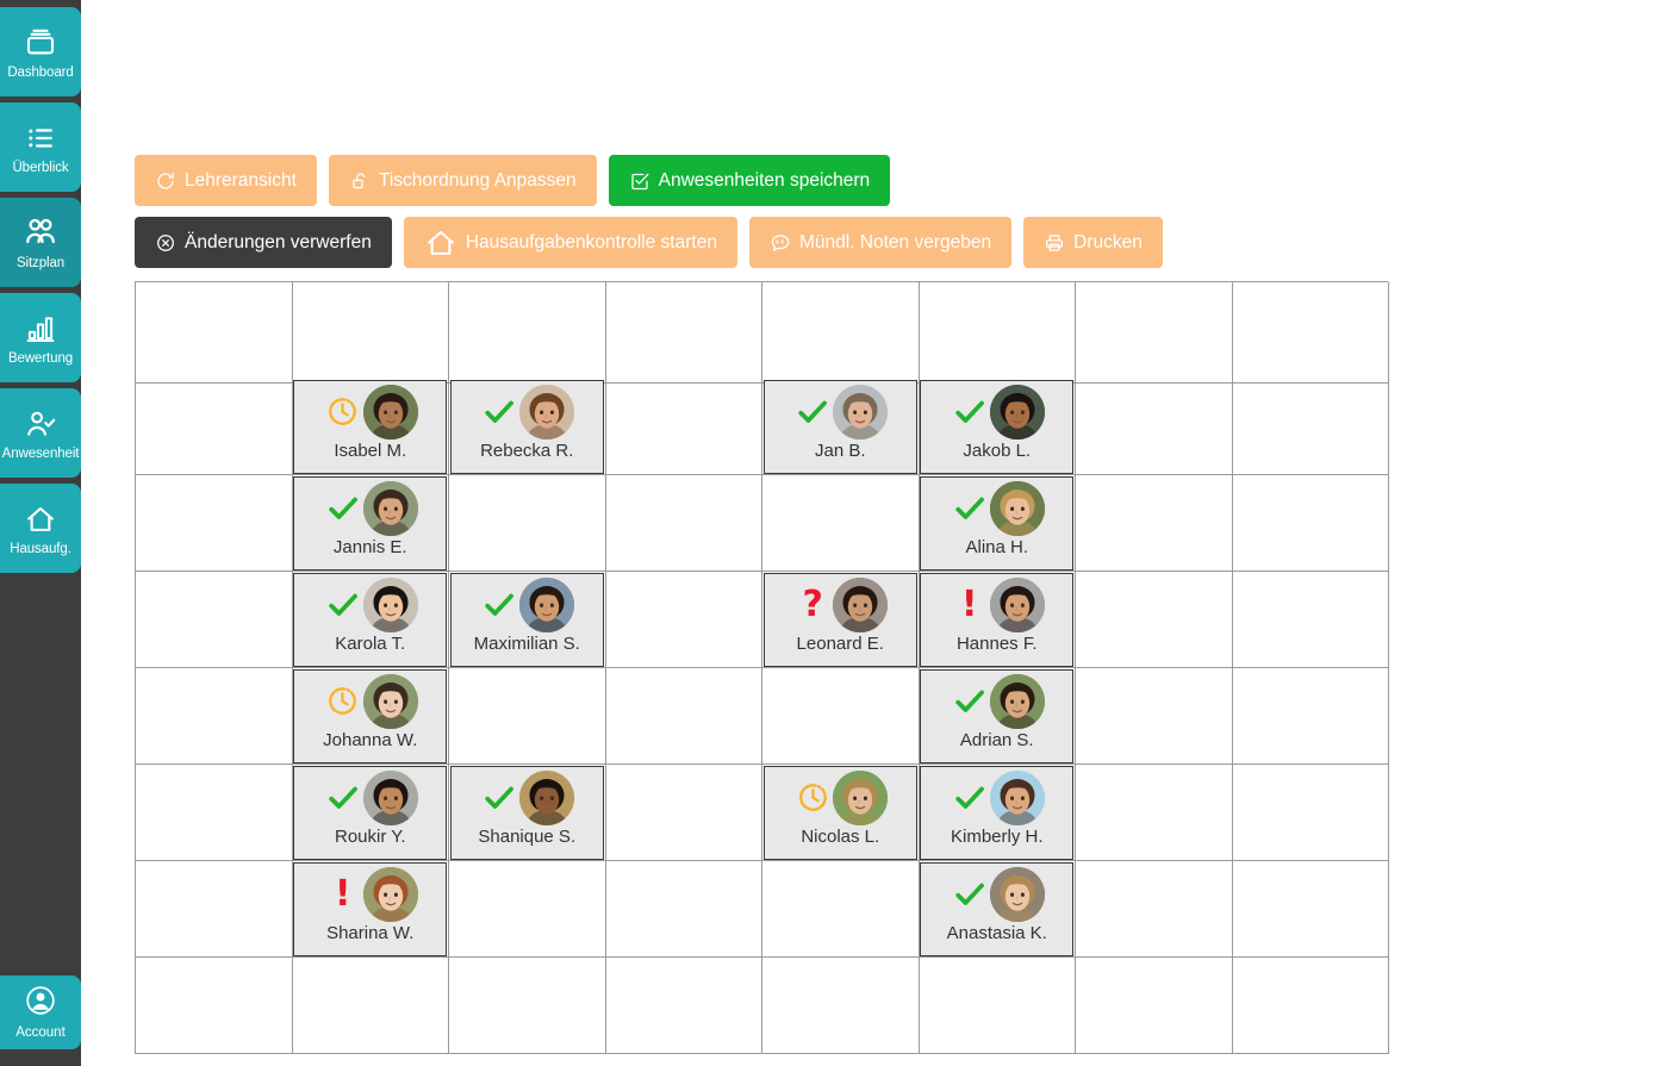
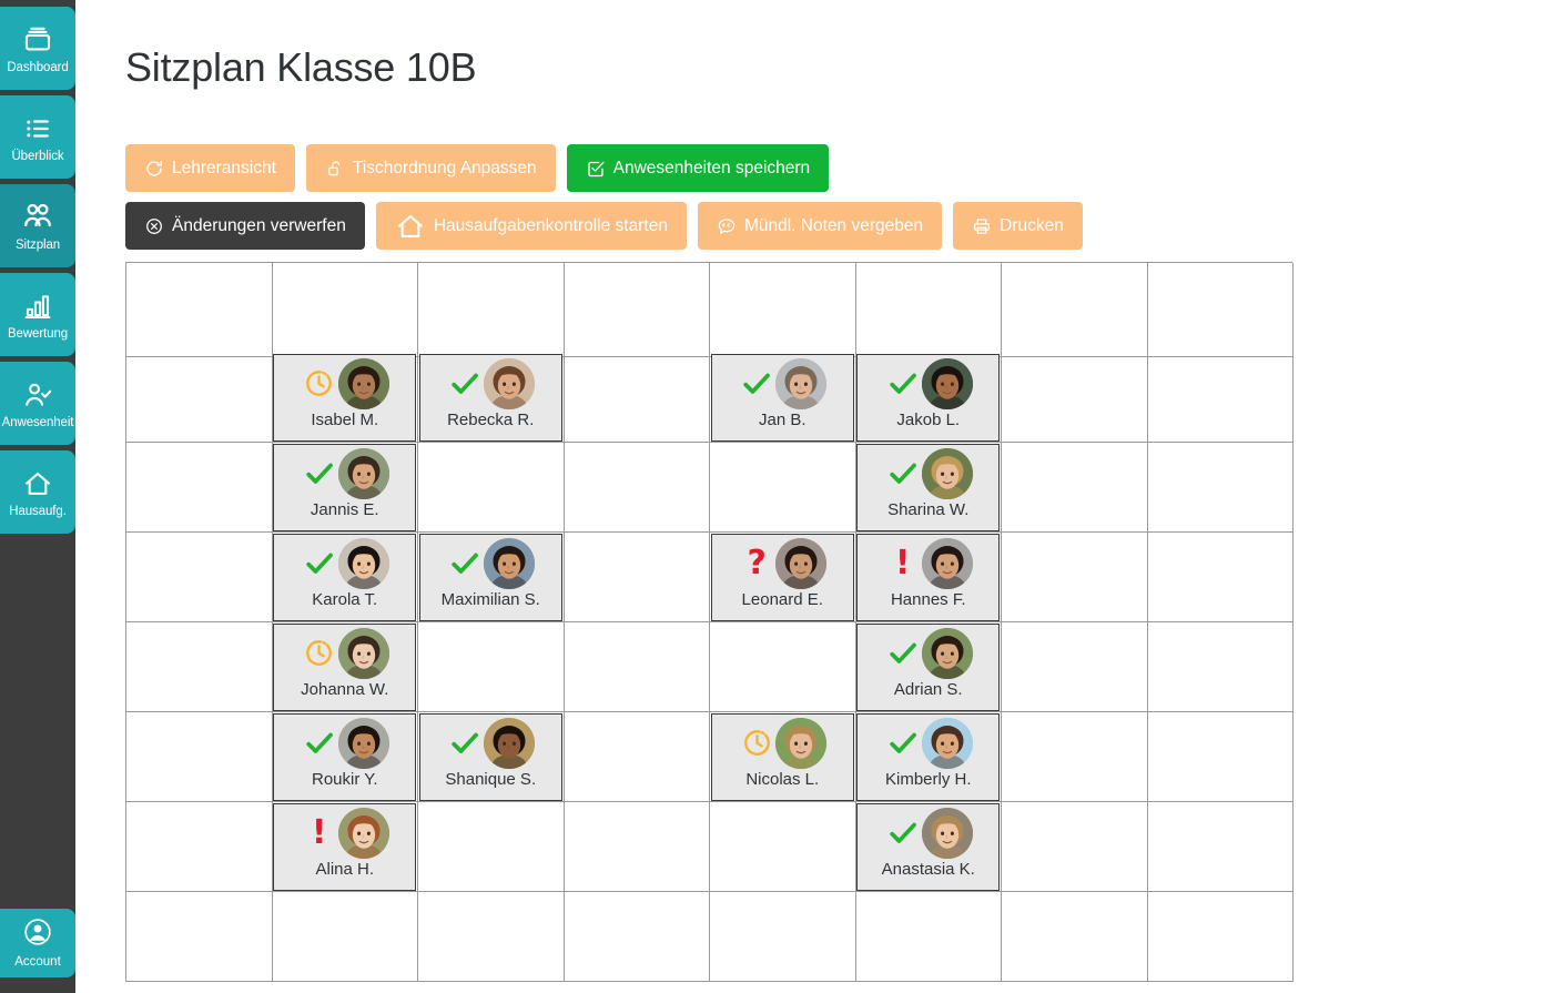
  Dashboard
  Überblick
  Sitzplan
  Bewertung
  Anwesenheit
  Hausaufg.
  Account
+ Sitzplan Klasse 10B
  Lehreransicht
  Tischordnung Anpassen
  Anwesenheiten speichern
  Änderungen verwerfen
  Hausaufgabenkontrolle starten
  Mündl. Noten vergeben
  Drucken
  Isabel M.
  Rebecka R.
  Jan B.
  Jakob L.
  Jannis E.
- Alina H.
+ Sharina W.
  Karola T.
  Maximilian S.
  ?
  Leonard E.
  !
  Hannes F.
  Johanna W.
  Adrian S.
  Roukir Y.
  Shanique S.
  Nicolas L.
  Kimberly H.
  !
- Sharina W.
+ Alina H.
  Anastasia K.
